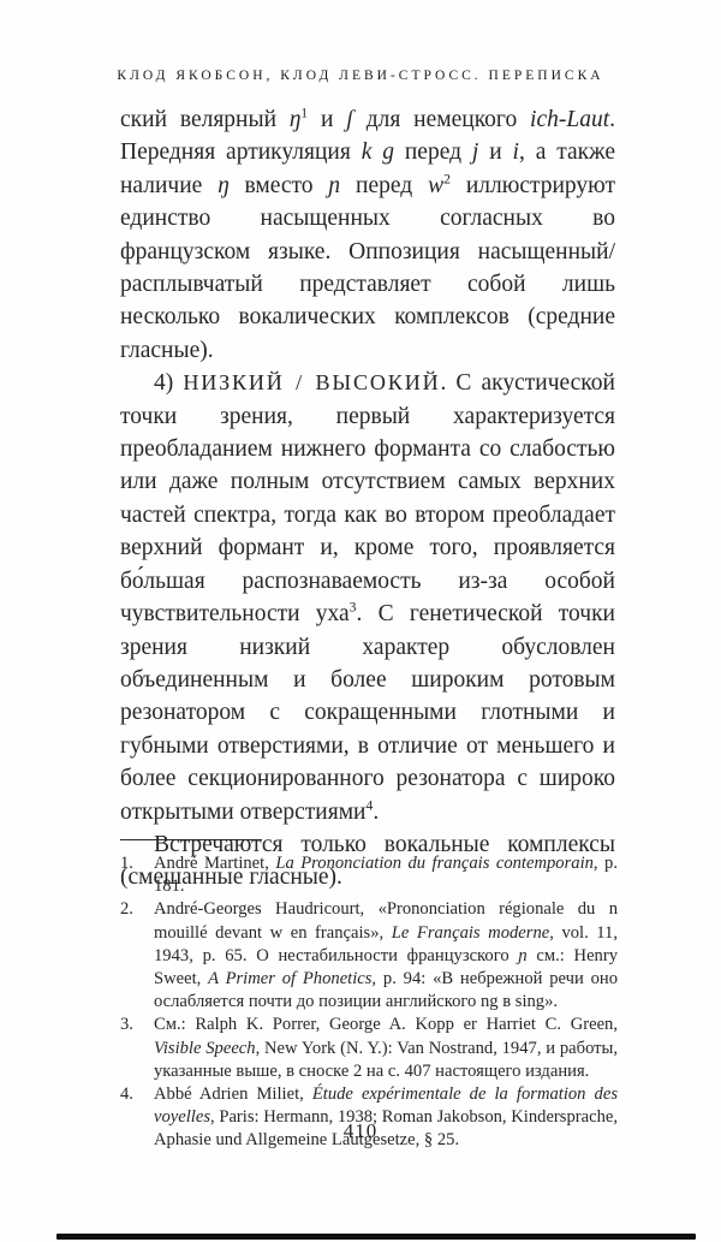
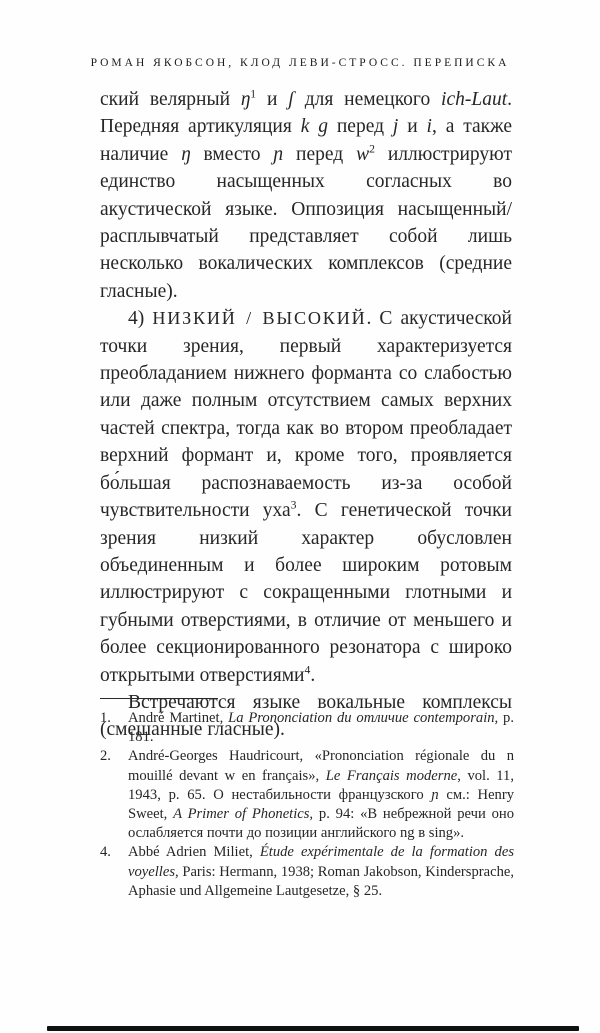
- КЛОД ЯКОБСОН, КЛОД ЛЕВИ-СТРОСС. ПЕРЕПИСКА
+ РОМАН ЯКОБСОН, КЛОД ЛЕВИ-СТРОСС. ПЕРЕПИСКА
- ский велярный ŋ1 и ʃ для немецкого ich-Laut. Передняя артикуляция k g перед j и i, а также наличие ŋ вместо ɲ перед w2 иллюстрируют единство насыщенных согласных во французском языке. Оппозиция насыщенный/расплывчатый представляет собой лишь несколько вокалических комплексов (средние гласные).
+ ский велярный ŋ1 и ʃ для немецкого ich-Laut. Передняя артикуляция k g перед j и i, а также наличие ŋ вместо ɲ перед w2 иллюстрируют единство насыщенных согласных во акустической языке. Оппозиция насыщенный/расплывчатый представляет собой лишь несколько вокалических комплексов (средние гласные).
- 4) НИЗКИЙ / ВЫСОКИЙ. С акустической точки зрения, первый характеризуется преобладанием нижнего форманта со слабостью или даже полным отсутствием самых верхних частей спектра, тогда как во втором преобладает верхний формант и, кроме того, проявляется бо́льшая распознаваемость из-за особой чувствительности уха3. С генетической точки зрения низкий характер обусловлен объединенным и более широким ротовым резонатором с сокращенными глотными и губными отверстиями, в отличие от меньшего и более секционированного резонатора с широко открытыми отверстиями4.
+ 4) НИЗКИЙ / ВЫСОКИЙ. С акустической точки зрения, первый характеризуется преобладанием нижнего форманта со слабостью или даже полным отсутствием самых верхних частей спектра, тогда как во втором преобладает верхний формант и, кроме того, проявляется бо́льшая распознаваемость из-за особой чувствительности уха3. С генетической точки зрения низкий характер обусловлен объединенным и более широким ротовым иллюстрируют с сокращенными глотными и губными отверстиями, в отличие от меньшего и более секционированного резонатора с широко открытыми отверстиями4.
- Встречаются только вокальные комплексы (смешанные гласные).
+ Встречаются языке вокальные комплексы (смешанные гласные).
  1.
- André Martinet, La Prononciation du français contemporain, p. 181.
+ André Martinet, La Prononciation du отличие contemporain, p. 181.
  2.
  André-Georges Haudricourt, «Prononciation régionale du n mouillé devant w en français», Le Français moderne, vol. 11, 1943, p. 65. О нестабильности французского ɲ см.: Henry Sweet, A Primer of Phonetics, p. 94: «В небрежной речи оно ослабляется почти до позиции английского ng в sing».
- 3.
- См.: Ralph K. Porrer, George A. Kopp er Harriet C. Green, Visible Speech, New York (N. Y.): Van Nostrand, 1947, и работы, указанные выше, в сноске 2 на с. 407 настоящего издания.
  4.
  Abbé Adrien Miliet, Étude expérimentale de la formation des voyelles, Paris: Hermann, 1938; Roman Jakobson, Kindersprache, Aphasie und Allgemeine Lautgesetze, § 25.
- 410
